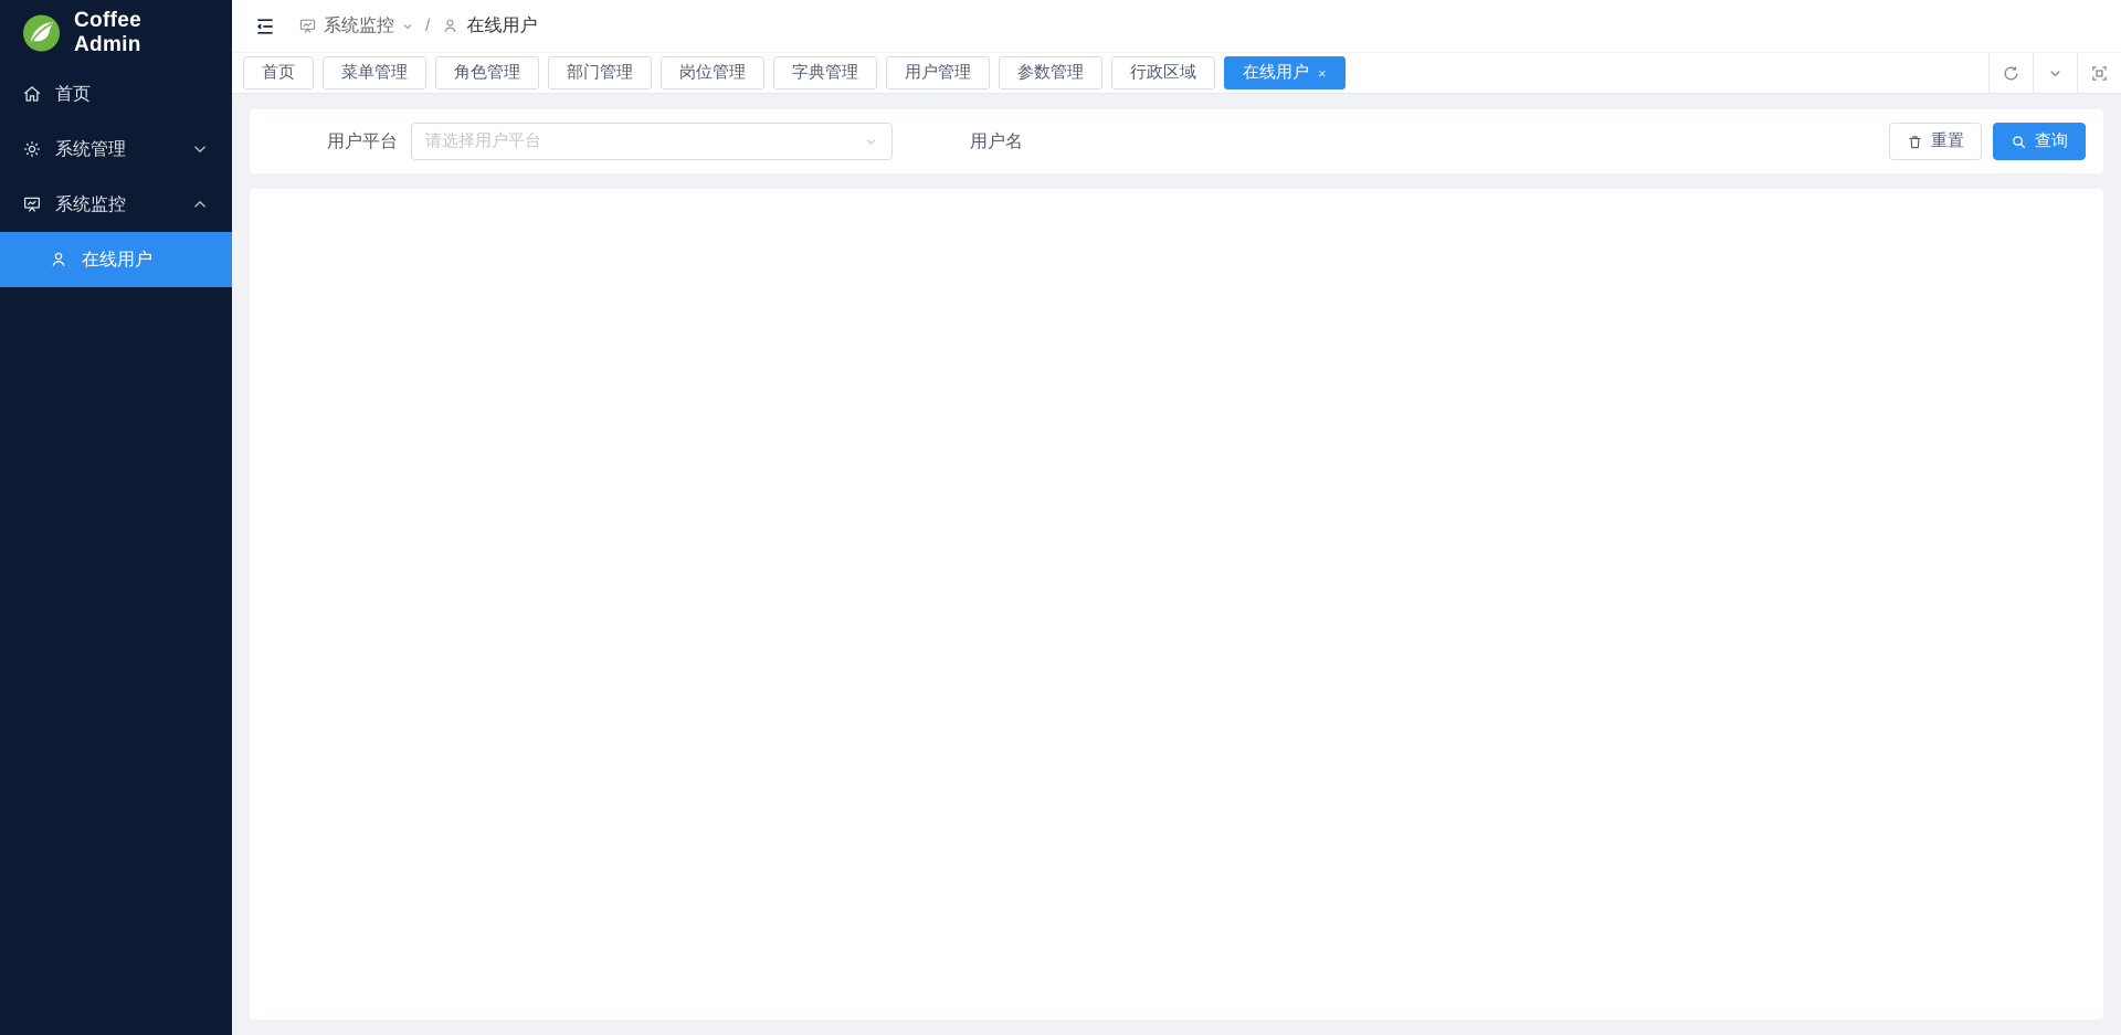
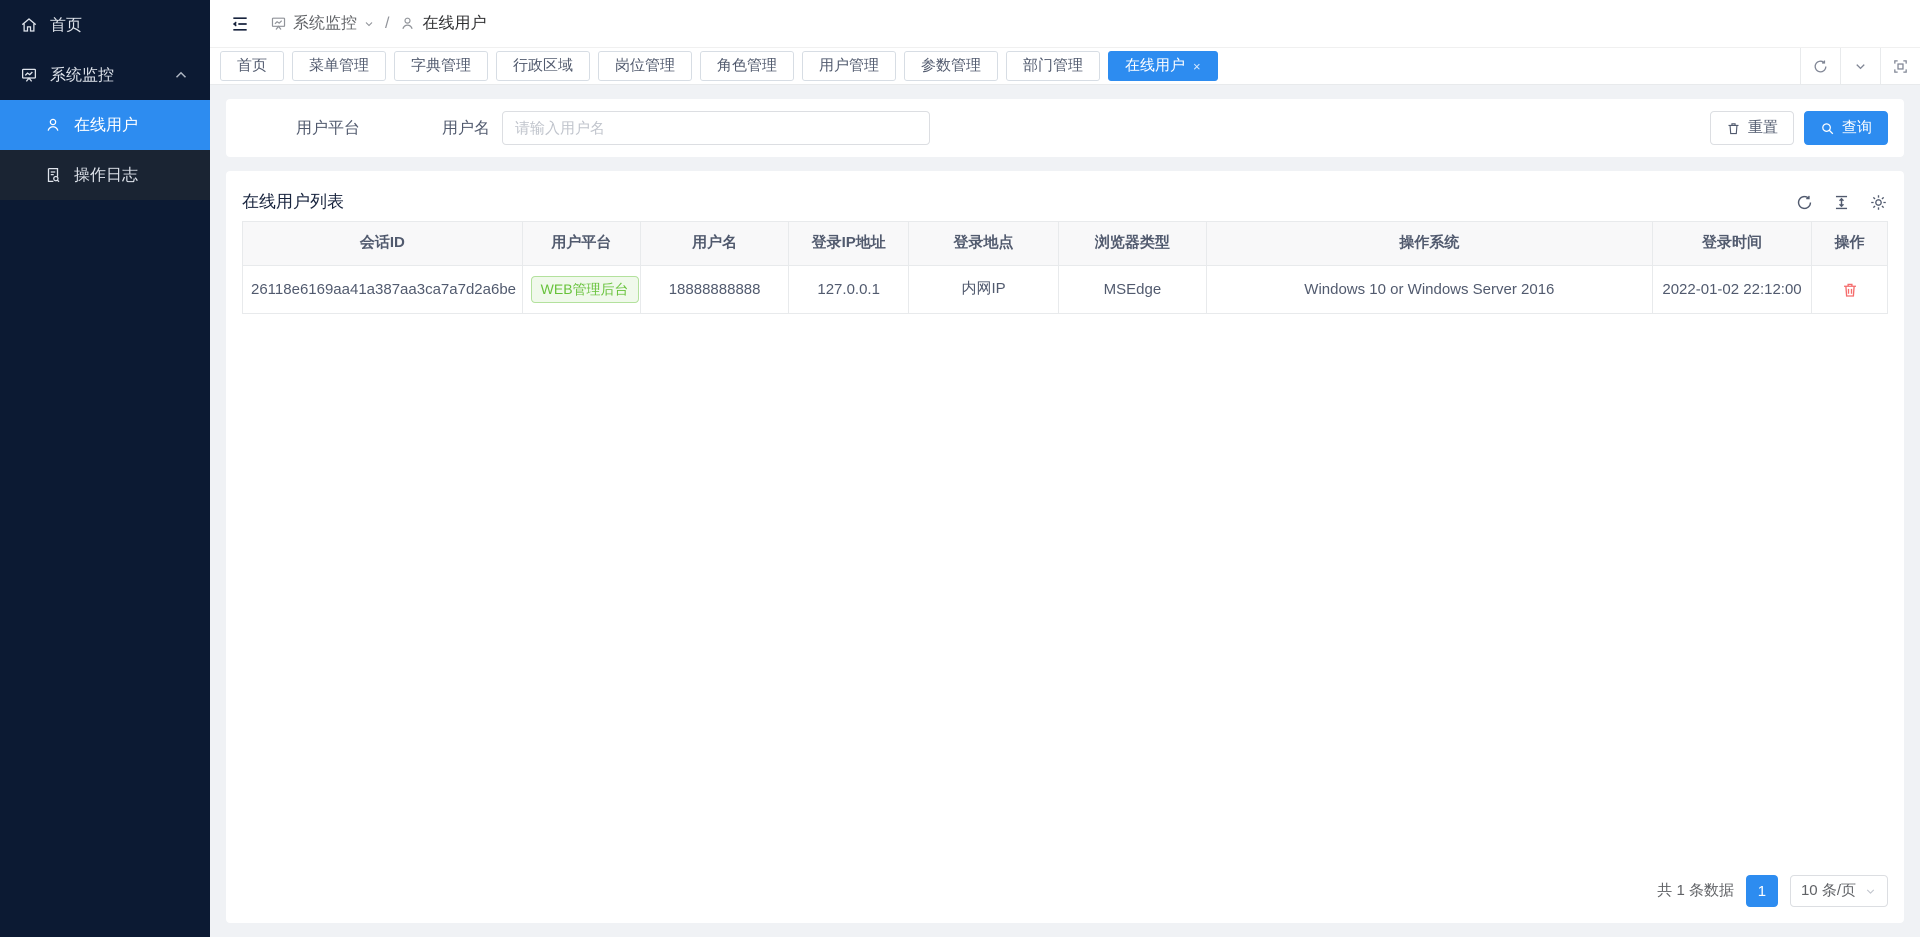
- Coffee Admin
  首页
- 系统管理
  系统监控
  在线用户
+ 操作日志
  系统监控
  /
  在线用户
  首页
  菜单管理
- 角色管理
+ 字典管理
- 部门管理
+ 行政区域
  岗位管理
- 字典管理
+ 角色管理
  用户管理
  参数管理
- 行政区域
+ 部门管理
  在线用户
  ×
  用户平台
- 请选择用户平台
  用户名
+ 请输入用户名
  重置
  查询
+ 在线用户列表
+ 会话ID	用户平台	用户名	登录IP地址	登录地点	浏览器类型	操作系统	登录时间	操作
+ 26118e6169aa41a387aa3ca7a7d2a6be	WEB管理后台	18888888888	127.0.0.1	内网IP	MSEdge	Windows 10 or Windows Server 2016	2022-01-02 22:12:00
+ 共 1 条数据
+ 1
+ 10 条/页
